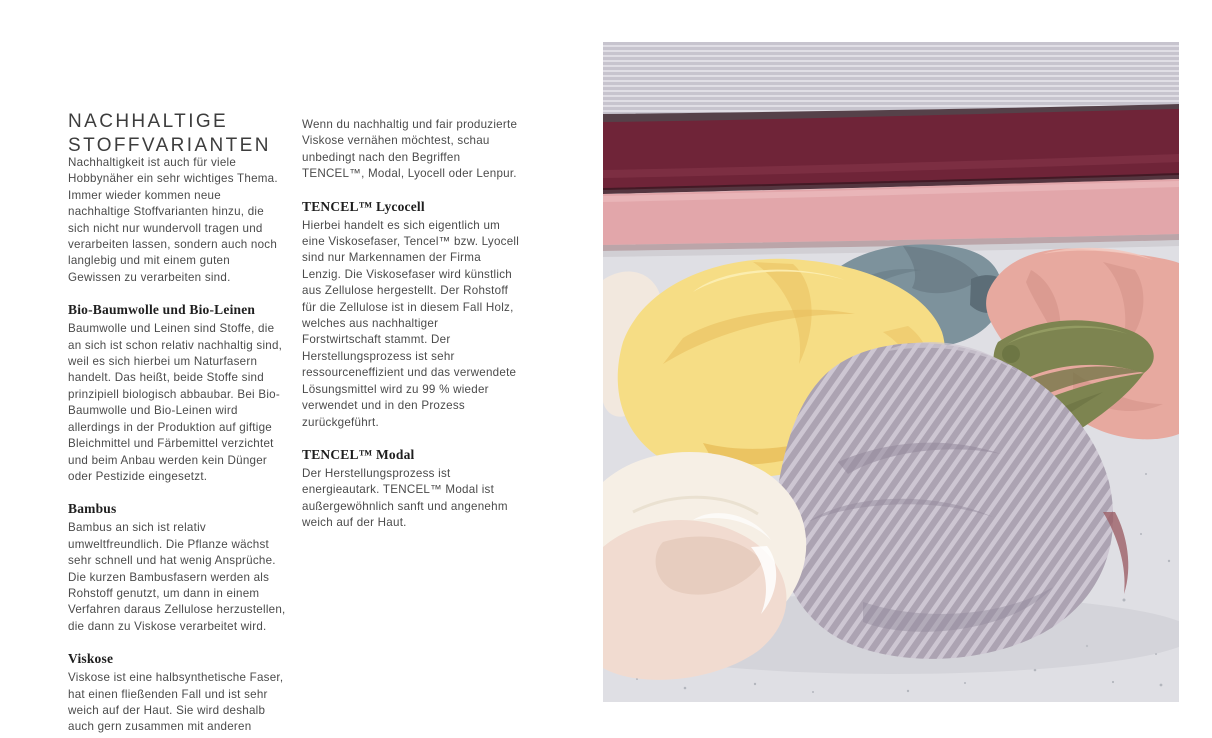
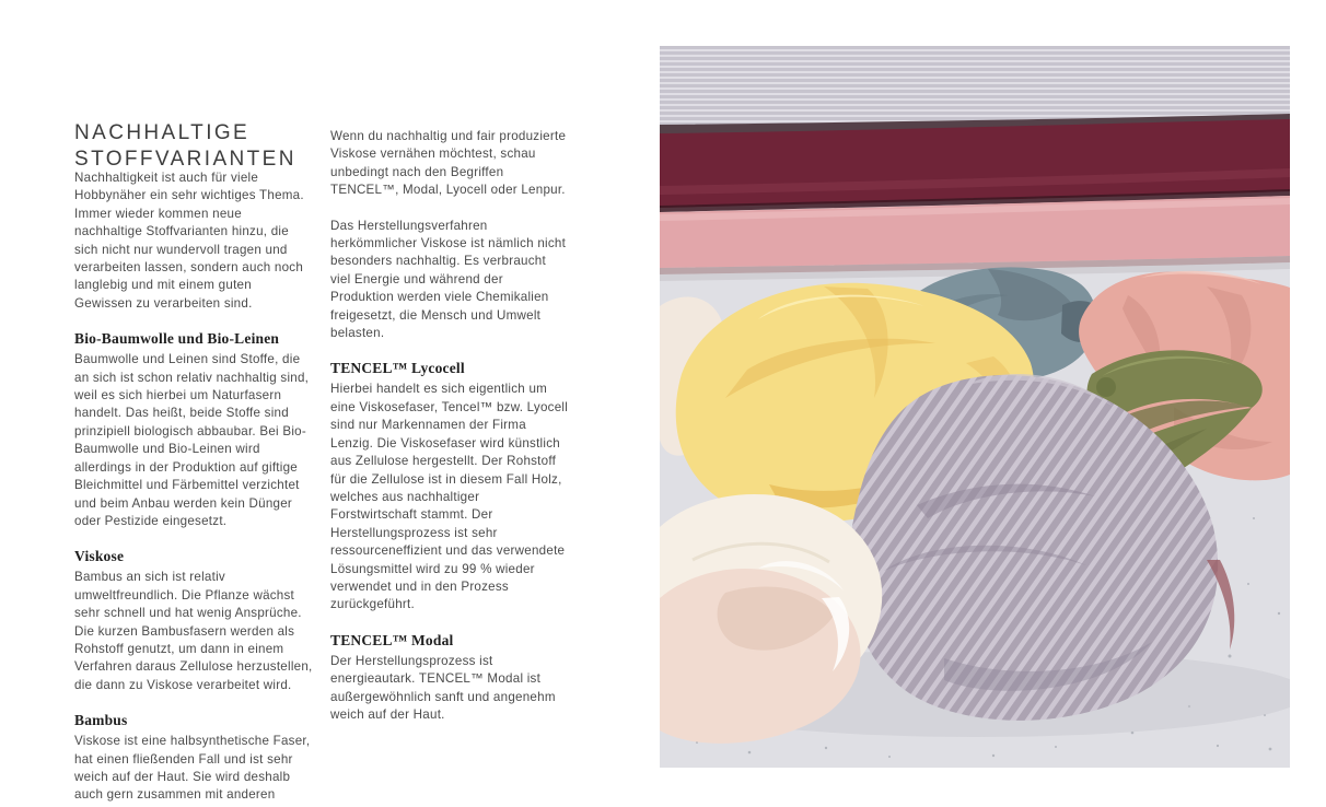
  NACHHALTIGE
  STOFFVARIANTEN
  Nachhaltigkeit ist auch für viele Hobbynäher ein sehr wichtiges Thema. Immer wieder kommen neue nachhaltige Stoffvarianten hinzu, die sich nicht nur wundervoll tragen und verarbeiten lassen, sondern auch noch langlebig und mit einem guten Gewissen zu verarbeiten sind.
  Bio-Baumwolle und Bio-Leinen
  Baumwolle und Leinen sind Stoffe, die an sich ist schon relativ nachhaltig sind, weil es sich hierbei um Naturfasern handelt. Das heißt, beide Stoffe sind prinzipiell biologisch abbaubar. Bei Bio-Baumwolle und Bio-Leinen wird allerdings in der Produktion auf giftige Bleichmittel und Färbemittel verzichtet und beim Anbau werden kein Dünger oder Pestizide eingesetzt.
- Bambus
+ Viskose
  Bambus an sich ist relativ umweltfreundlich. Die Pflanze wächst sehr schnell und hat wenig Ansprüche. Die kurzen Bambusfasern werden als Rohstoff genutzt, um dann in einem Verfahren daraus Zellulose herzustellen, die dann zu Viskose verarbeitet wird.
- Viskose
+ Bambus
  Viskose ist eine halbsynthetische Faser, hat einen fließenden Fall und ist sehr weich auf der Haut. Sie wird deshalb auch gern zusammen mit anderen
  Wenn du nachhaltig und fair produzierte Viskose vernähen möchtest, schau unbedingt nach den Begriffen TENCEL™, Modal, Lyocell oder Lenpur.
+ Das Herstellungsverfahren herkömmlicher Viskose ist nämlich nicht besonders nachhaltig. Es verbraucht viel Energie und während der Produktion werden viele Chemikalien freigesetzt, die Mensch und Umwelt belasten.
  TENCEL™ Lycocell
  Hierbei handelt es sich eigentlich um eine Viskosefaser, Tencel™ bzw. Lyocell sind nur Markennamen der Firma Lenzig. Die Viskosefaser wird künstlich aus Zellulose hergestellt. Der Rohstoff für die Zellulose ist in diesem Fall Holz, welches aus nachhaltiger Forstwirtschaft stammt. Der Herstellungsprozess ist sehr ressourceneffizient und das verwendete Lösungsmittel wird zu 99 % wieder verwendet und in den Prozess zurückgeführt.
  TENCEL™ Modal
  Der Herstellungsprozess ist energieautark. TENCEL™ Modal ist außergewöhnlich sanft und angenehm weich auf der Haut.
